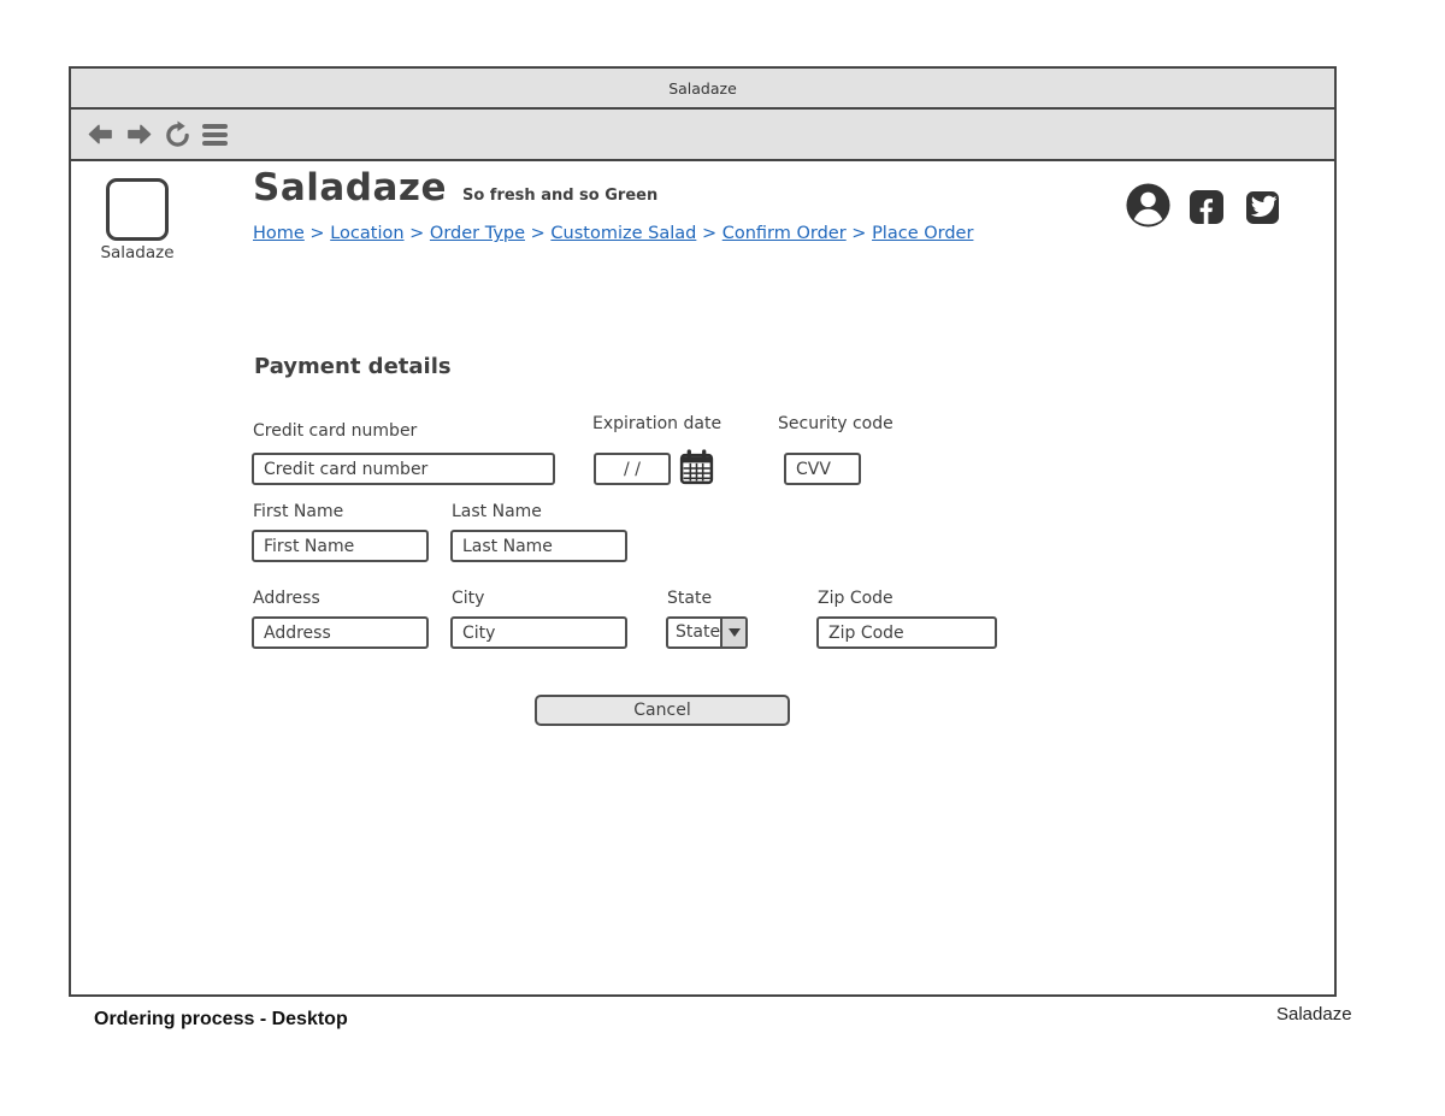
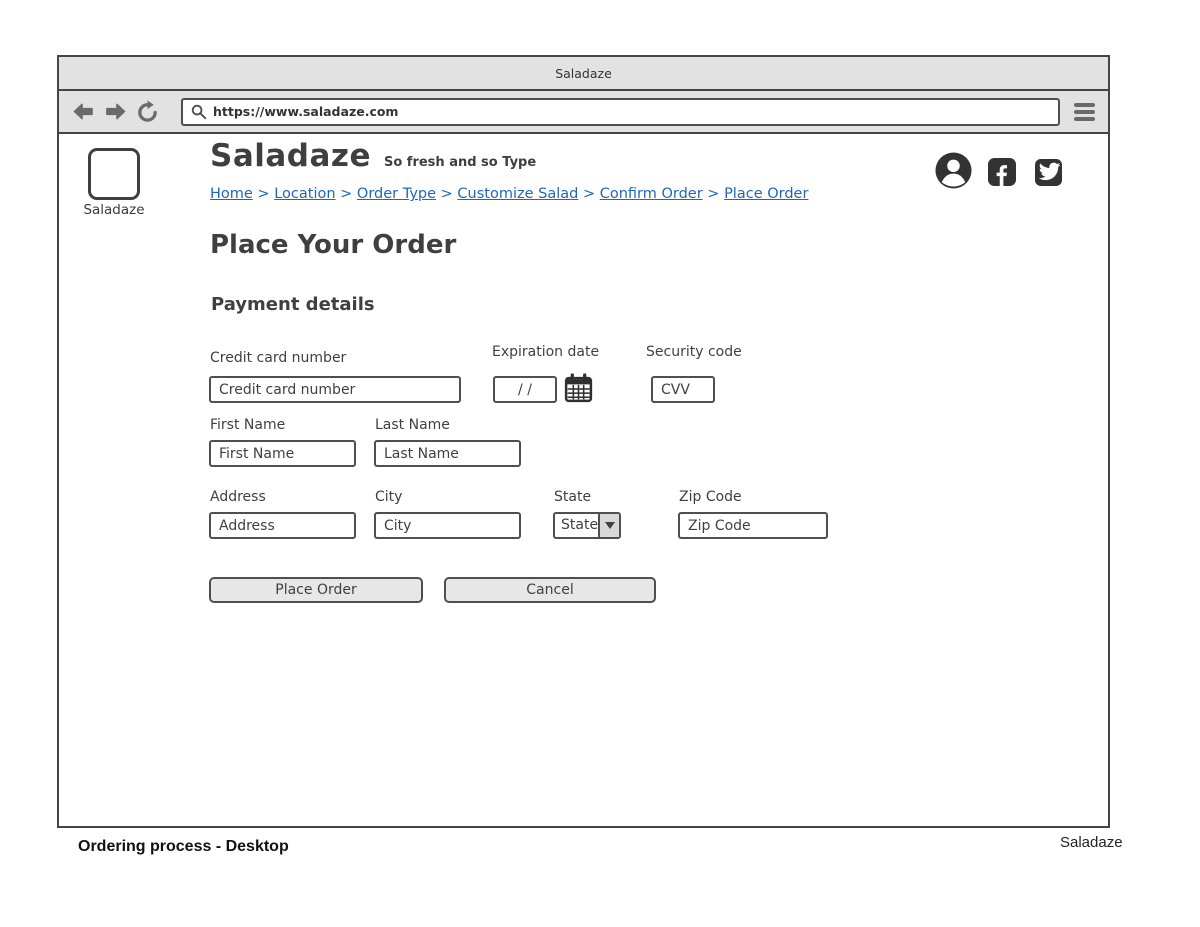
  Saladaze
+ https://www.saladaze.com
  Saladaze
  Saladaze
- So fresh and so Green
+ So fresh and so Type
  Home > Location > Order Type > Customize Salad > Confirm Order > Place Order
+ Place Your Order
  Payment details
  Credit card number
  Credit card number
  Expiration date
  / /
  Security code
  CVV
  First Name
  First Name
  Last Name
  Last Name
  Address
  Address
  City
  City
  State
  State
  Zip Code
  Zip Code
+ Place Order
  Cancel
  Ordering process - Desktop
  Saladaze
